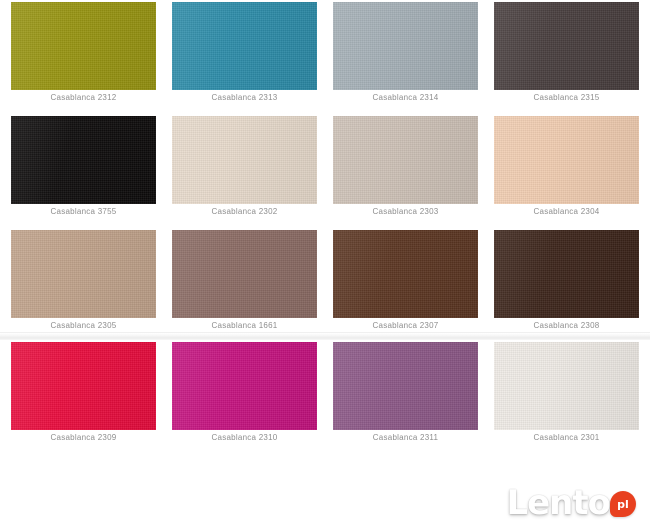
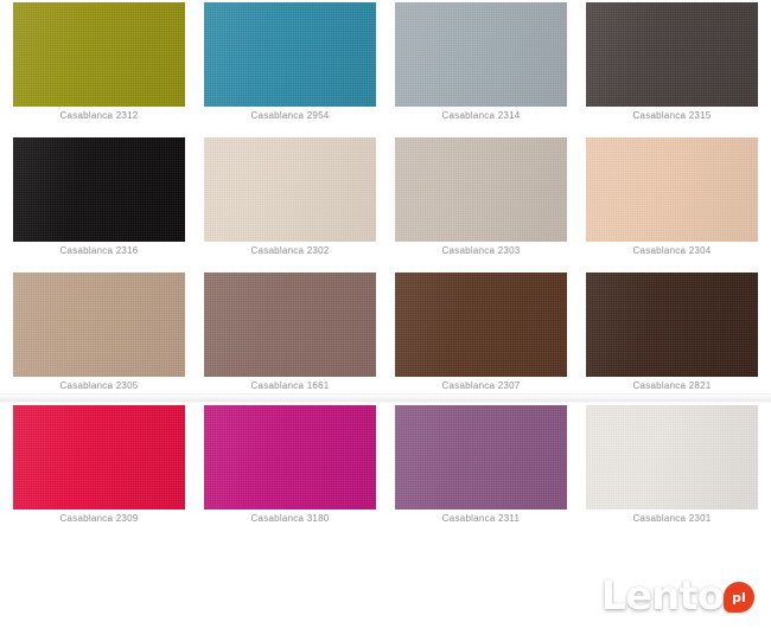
  Casablanca 2312
- Casablanca 2313
+ Casablanca 2954
  Casablanca 2314
  Casablanca 2315
- Casablanca 3755
+ Casablanca 2316
  Casablanca 2302
  Casablanca 2303
  Casablanca 2304
  Casablanca 2305
  Casablanca 1661
  Casablanca 2307
- Casablanca 2308
+ Casablanca 2821
  Casablanca 2309
- Casablanca 2310
+ Casablanca 3180
  Casablanca 2311
  Casablanca 2301
  Lento
  pl
